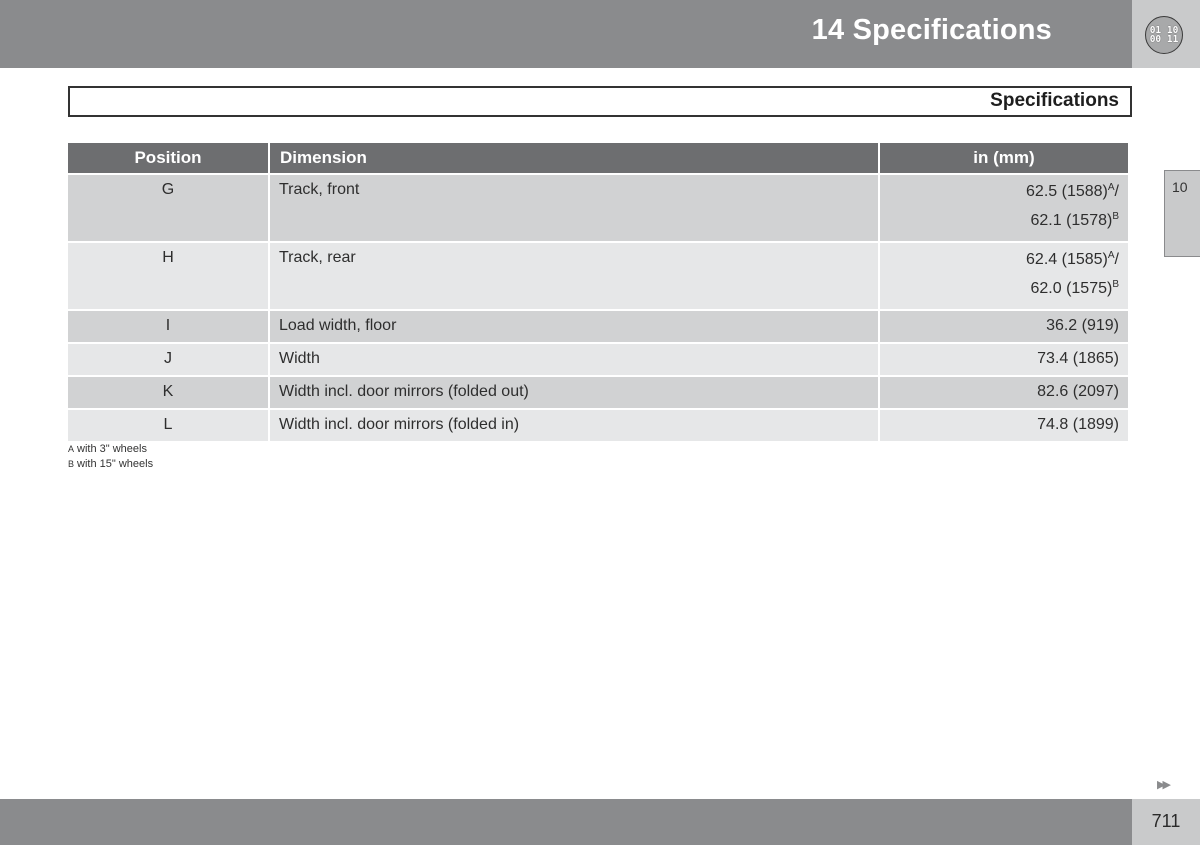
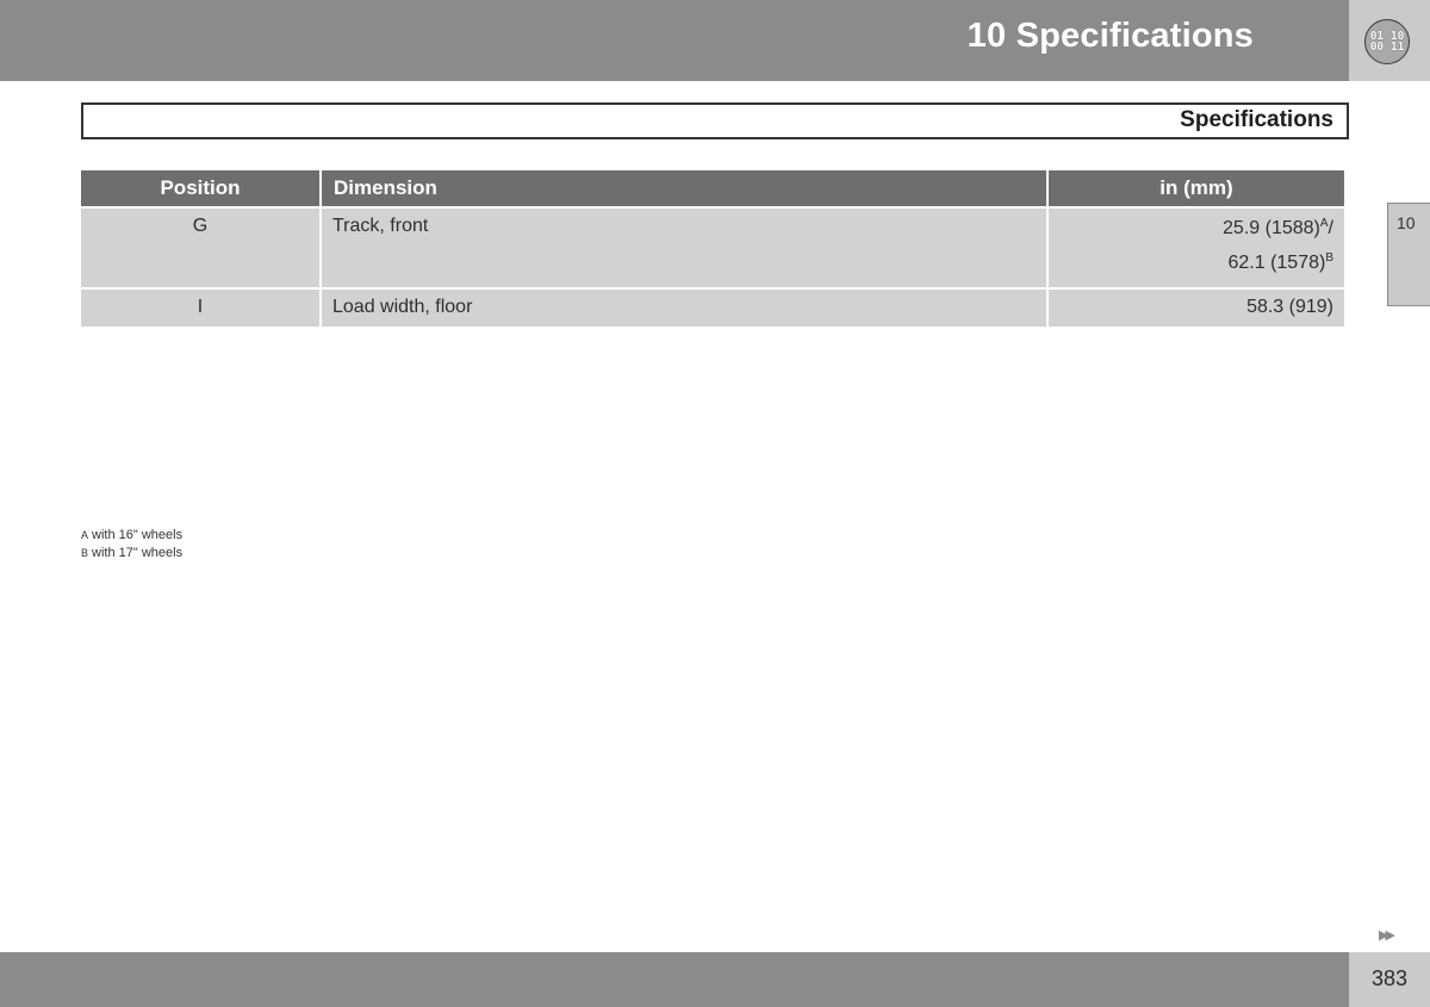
- 14 Specifications
+ 10 Specifications
  01 10
  00 11
  Specifications
  10
  Position	Dimension	in (mm)
- G	Track, front	62.5 (1588)A/ 62.1 (1578)B
+ G	Track, front	25.9 (1588)A/ 62.1 (1578)B
- H	Track, rear	62.4 (1585)A/ 62.0 (1575)B
- I	Load width, floor	36.2 (919)
+ I	Load width, floor	58.3 (919)
- J	Width	73.4 (1865)
- K	Width incl. door mirrors (folded out)	82.6 (2097)
- L	Width incl. door mirrors (folded in)	74.8 (1899)
- A with 3" wheels
+ A with 16" wheels
- B with 15" wheels
+ B with 17" wheels
  ▶▶
- 711
+ 383
